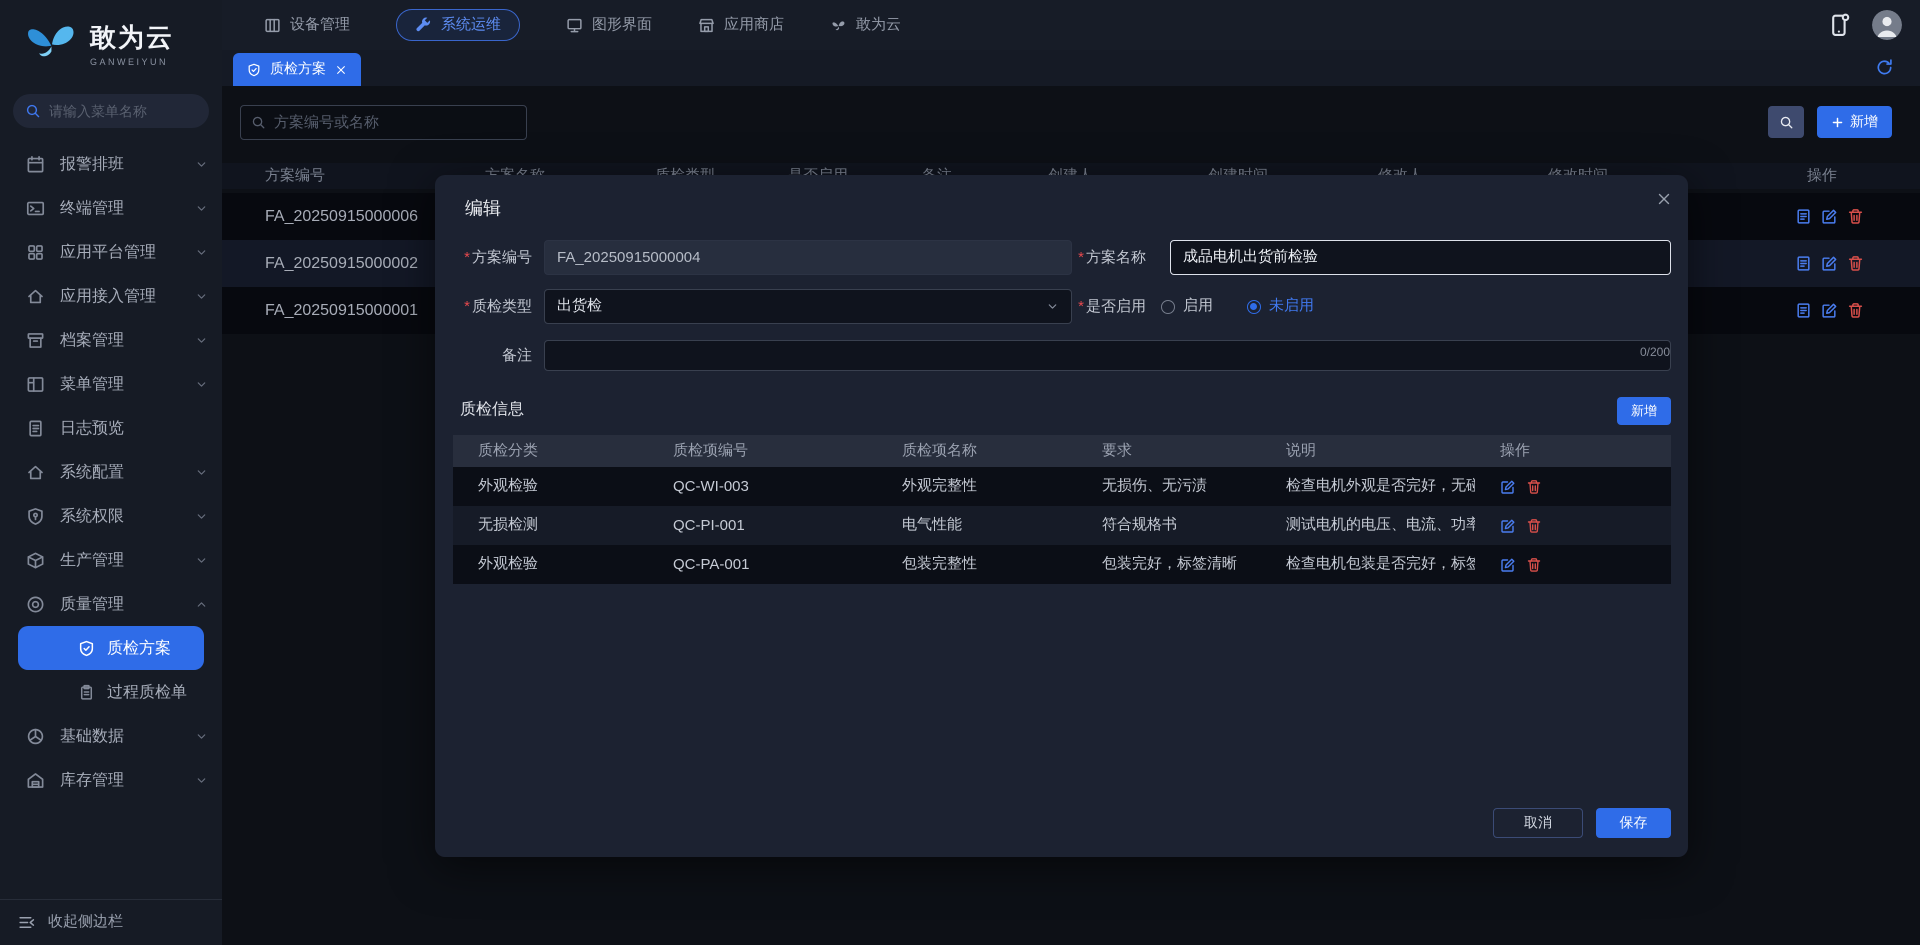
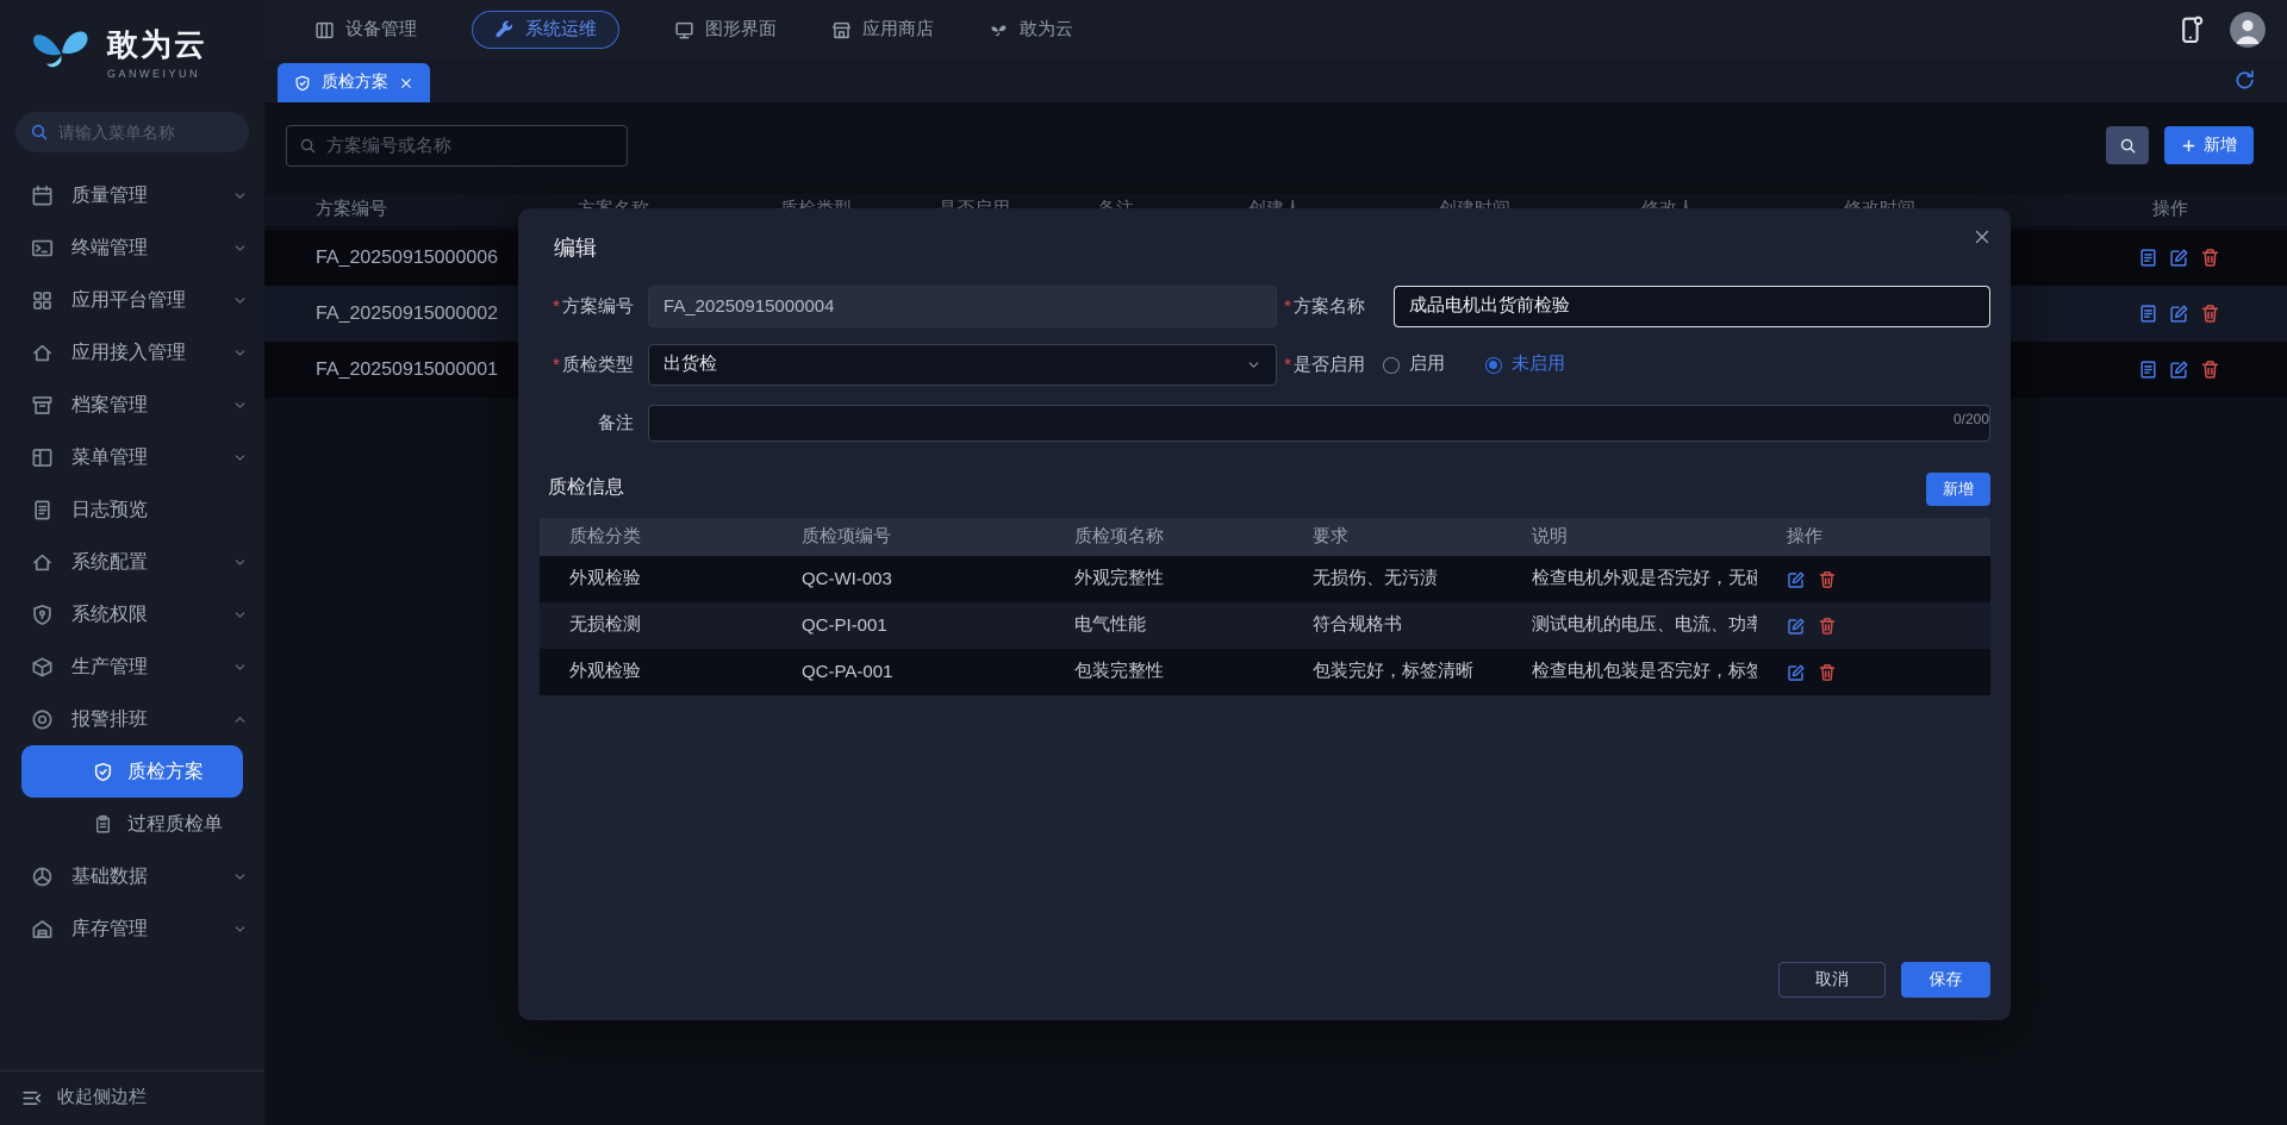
  敢为云
  GANWEIYUN
  请输入菜单名称
- 报警排班
+ 质量管理
  终端管理
  应用平台管理
  应用接入管理
  档案管理
  菜单管理
  日志预览
  系统配置
  系统权限
  生产管理
- 质量管理
+ 报警排班
  质检方案
  过程质检单
  基础数据
  库存管理
  收起侧边栏
  设备管理
  系统运维
  图形界面
  应用商店
  敢为云
  质检方案
  方案编号或名称
  新增
  方案编号
  操作
  FA_20250915000006
  FA_20250915000002
  FA_20250915000001
  编辑
  *方案编号
  FA_20250915000004
  *方案名称
  成品电机出货前检验
  *质检类型
  出货检
  *是否启用
  启用
  未启用
  备注
  0/200
  质检信息
  新增
  质检分类
  质检项编号
  质检项名称
  要求
  说明
  操作
  外观检验
  QC-WI-003
  外观完整性
  无损伤、无污渍
  检查电机外观是否完好，无碰
  无损检测
  QC-PI-001
  电气性能
  符合规格书
  测试电机的电压、电流、功率
  外观检验
  QC-PA-001
  包装完整性
  包装完好，标签清晰
  检查电机包装是否完好，标签
  取消
  保存
